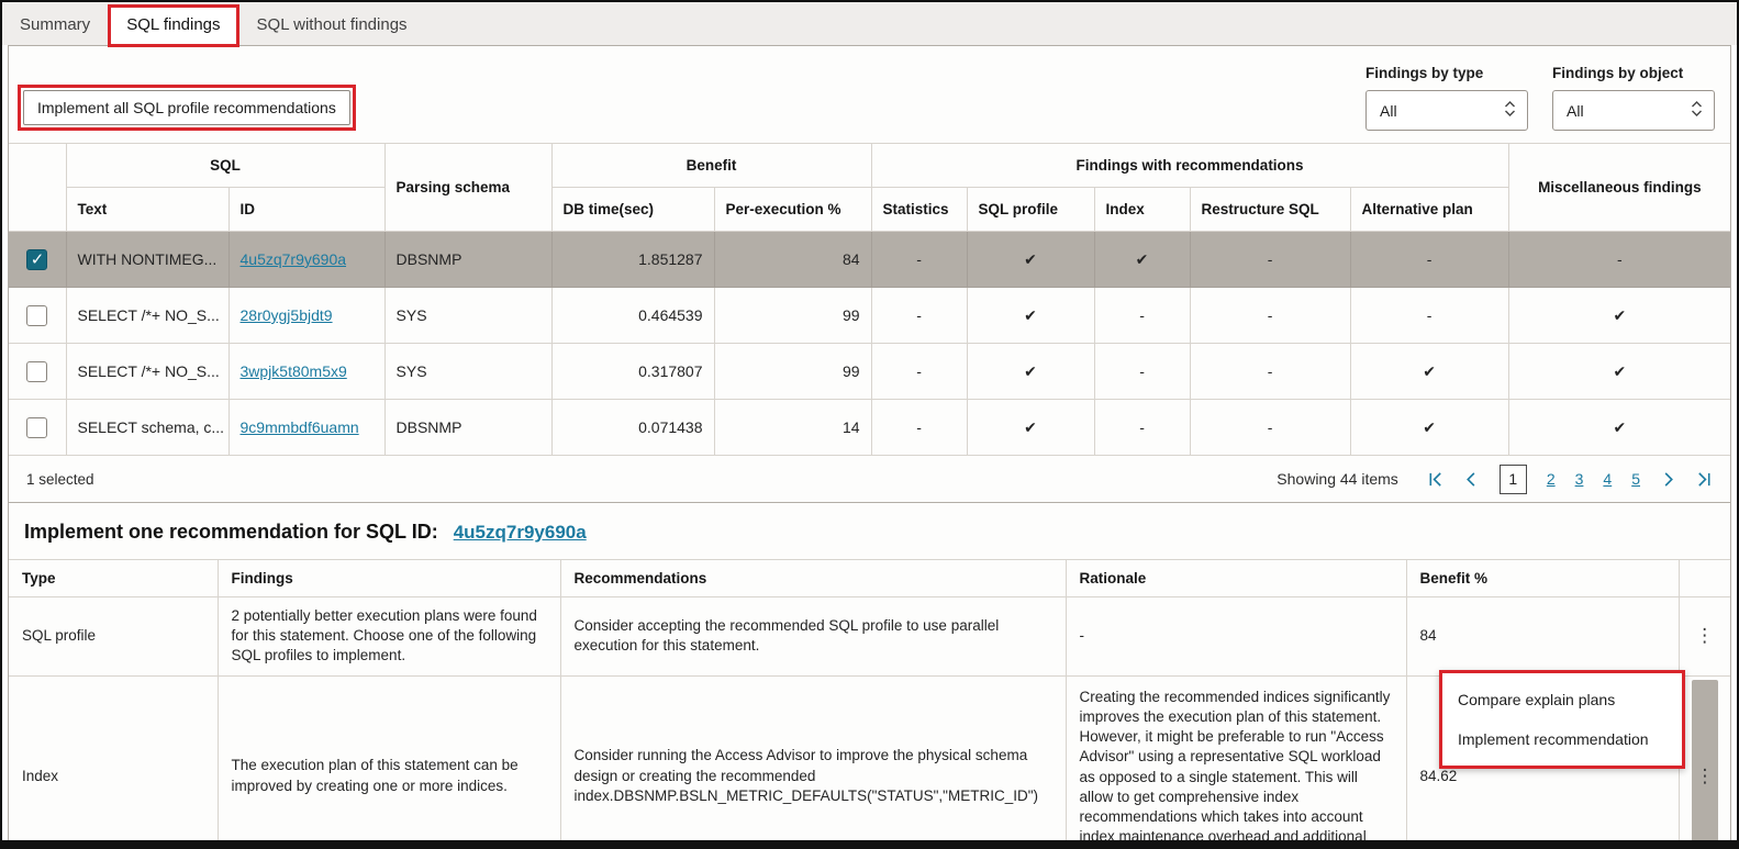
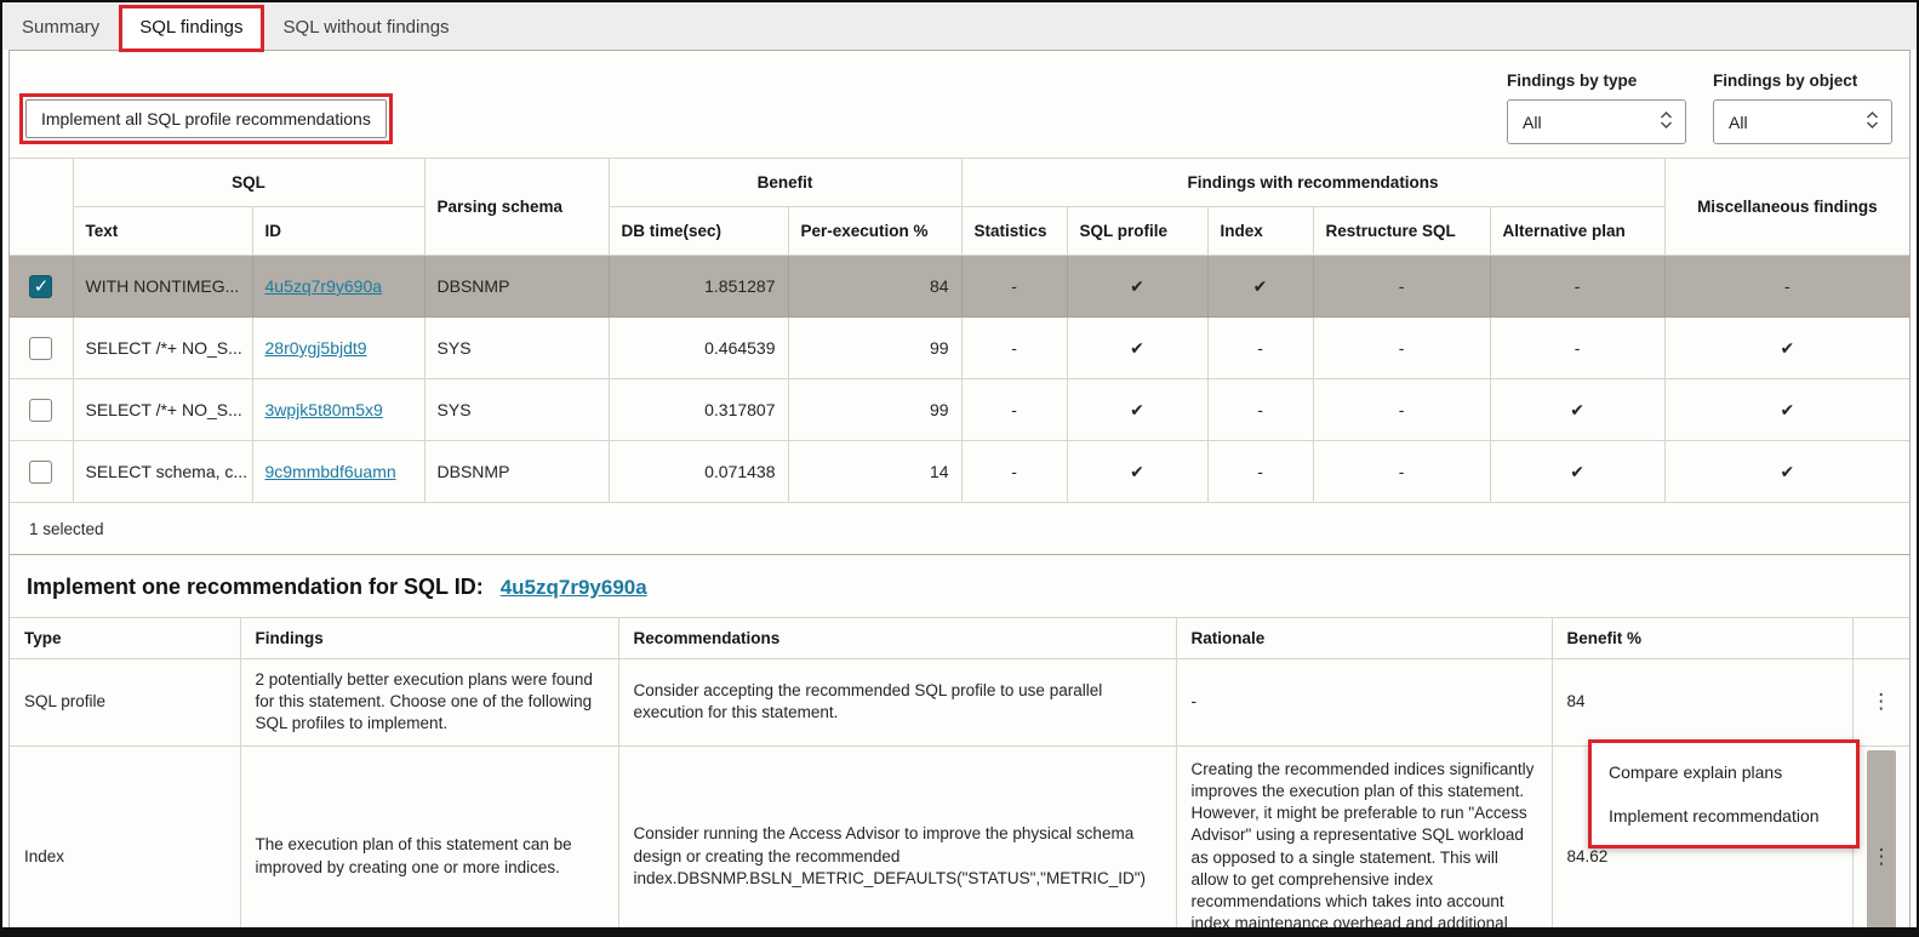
  Summary
  SQL findings
  SQL without findings
  Implement all SQL profile recommendations
  Findings by type
  All
  Findings by object
  All
  	SQL	Parsing schema	Benefit	Findings with recommendations	Miscellaneous findings
  Text	ID	DB time(sec)	Per-execution %	Statistics	SQL profile	Index	Restructure SQL	Alternative plan
  	WITH NONTIMEG...	4u5zq7r9y690a	DBSNMP	1.851287	84	-	✔	✔	-	-	-
  	SELECT /*+ NO_S...	28r0ygj5bjdt9	SYS	0.464539	99	-	✔	-	-	-	✔
  	SELECT /*+ NO_S...	3wpjk5t80m5x9	SYS	0.317807	99	-	✔	-	-	✔	✔
  	SELECT schema, c...	9c9mmbdf6uamn	DBSNMP	0.071438	14	-	✔	-	-	✔	✔
  1 selected
- Showing 44 items
- 1
- 2
- 3
- 4
- 5
  Implement one recommendation for SQL ID:
  4u5zq7r9y690a
  Type	Findings	Recommendations	Rationale	Benefit %
  SQL profile	2 potentially better execution plans were found for this statement. Choose one of the following SQL profiles to implement.	Consider accepting the recommended SQL profile to use parallel execution for this statement.	-	84	⋮
  Index	The execution plan of this statement can be improved by creating one or more indices.	Consider running the Access Advisor to improve the physical schema design or creating the recommended index.DBSNMP.BSLN_METRIC_DEFAULTS("STATUS","METRIC_ID")	Creating the recommended indices significantly improves the execution plan of this statement. However, it might be preferable to run "Access Advisor" using a representative SQL workload as opposed to a single statement. This will allow to get comprehensive index recommendations which takes into account index maintenance overhead and additional	84.62	⋮
  Compare explain plans
  Implement recommendation
